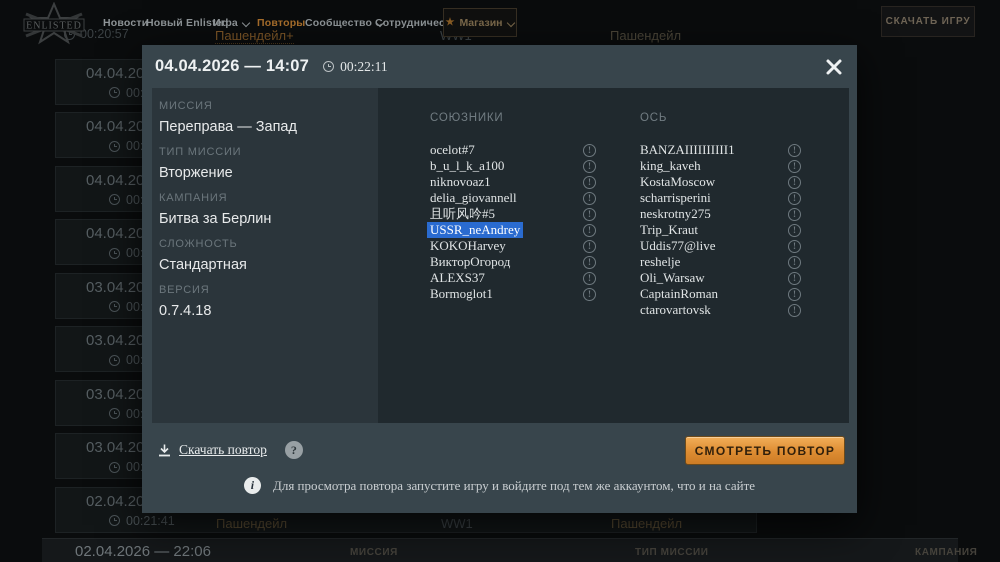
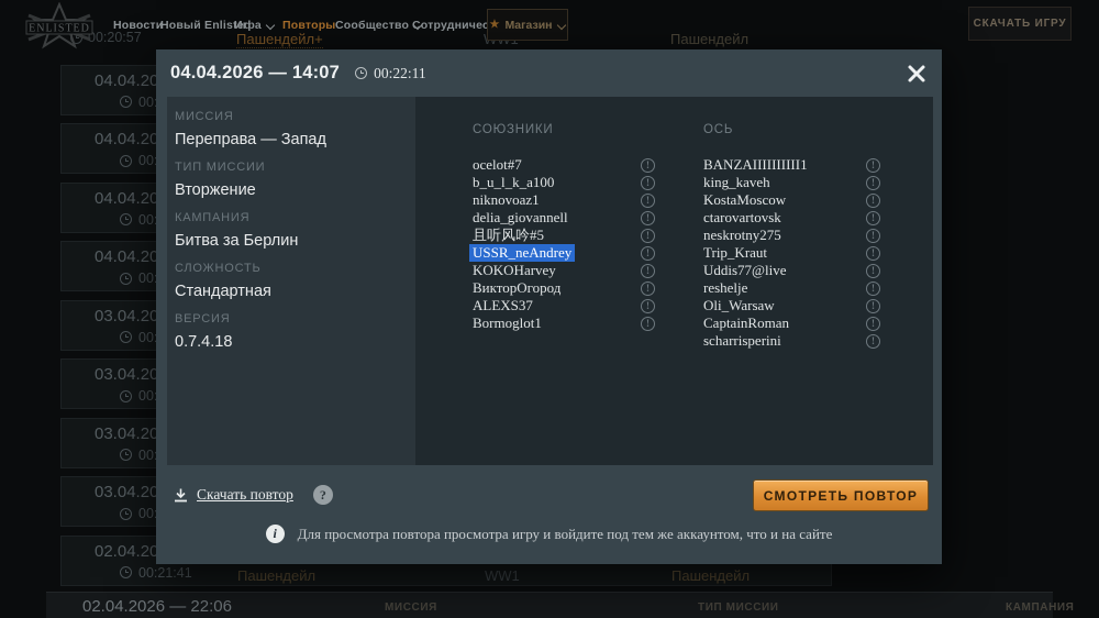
  00:20:57
  Пашендейл+
  Пашендейл
  04.04.20
  04.04.20
  04.04.20
  04.04.20
  03.04.20
  03.04.20
  03.04.20
  03.04.20
  02.04.20
  00:21:41
  Пашендейл
  WW1
  Пашендейл
  02.04.2026 — 22:06
  МИССИЯ
  ТИП МИССИИ
  КАМПАНИЯ
  ENLISTED
  Новости
  Новый Enlisted
  Игра
  Повторы
  Сообщество
  Сотрудничес
  ★
  Магазин
  СКАЧАТЬ ИГРУ
  04.04.2026 — 14:07
  00:22:11
  МИССИЯ
  Переправа — Запад
  ТИП МИССИИ
  Вторжение
  КАМПАНИЯ
  Битва за Берлин
  СЛОЖНОСТЬ
  Стандартная
  ВЕРСИЯ
  0.7.4.18
  СОЮЗНИКИ
  ocelot#7
  !
  b_u_l_k_a100
  !
  niknovoaz1
  !
  delia_giovannell
  !
  且听风吟#5
  !
  USSR_neAndrey
  !
  KOKOHarvey
  !
  ВикторОгород
  !
  ALEXS37
  !
  Bormoglot1
  !
  ОСЬ
  BANZAIIIIIIIIII1
  !
  king_kaveh
  !
  KostaMoscow
  !
- scharrisperini
+ ctarovartovsk
  !
  neskrotny275
  !
  Trip_Kraut
  !
  Uddis77@live
  !
  reshelje
  !
  Oli_Warsaw
  !
  CaptainRoman
  !
- ctarovartovsk
+ scharrisperini
  !
  Скачать повтор
  ?
  СМОТРЕТЬ ПОВТОР
  i
- Для просмотра повтора запустите игру и войдите под тем же аккаунтом, что и на сайте
+ Для просмотра повтора просмотра игру и войдите под тем же аккаунтом, что и на сайте
